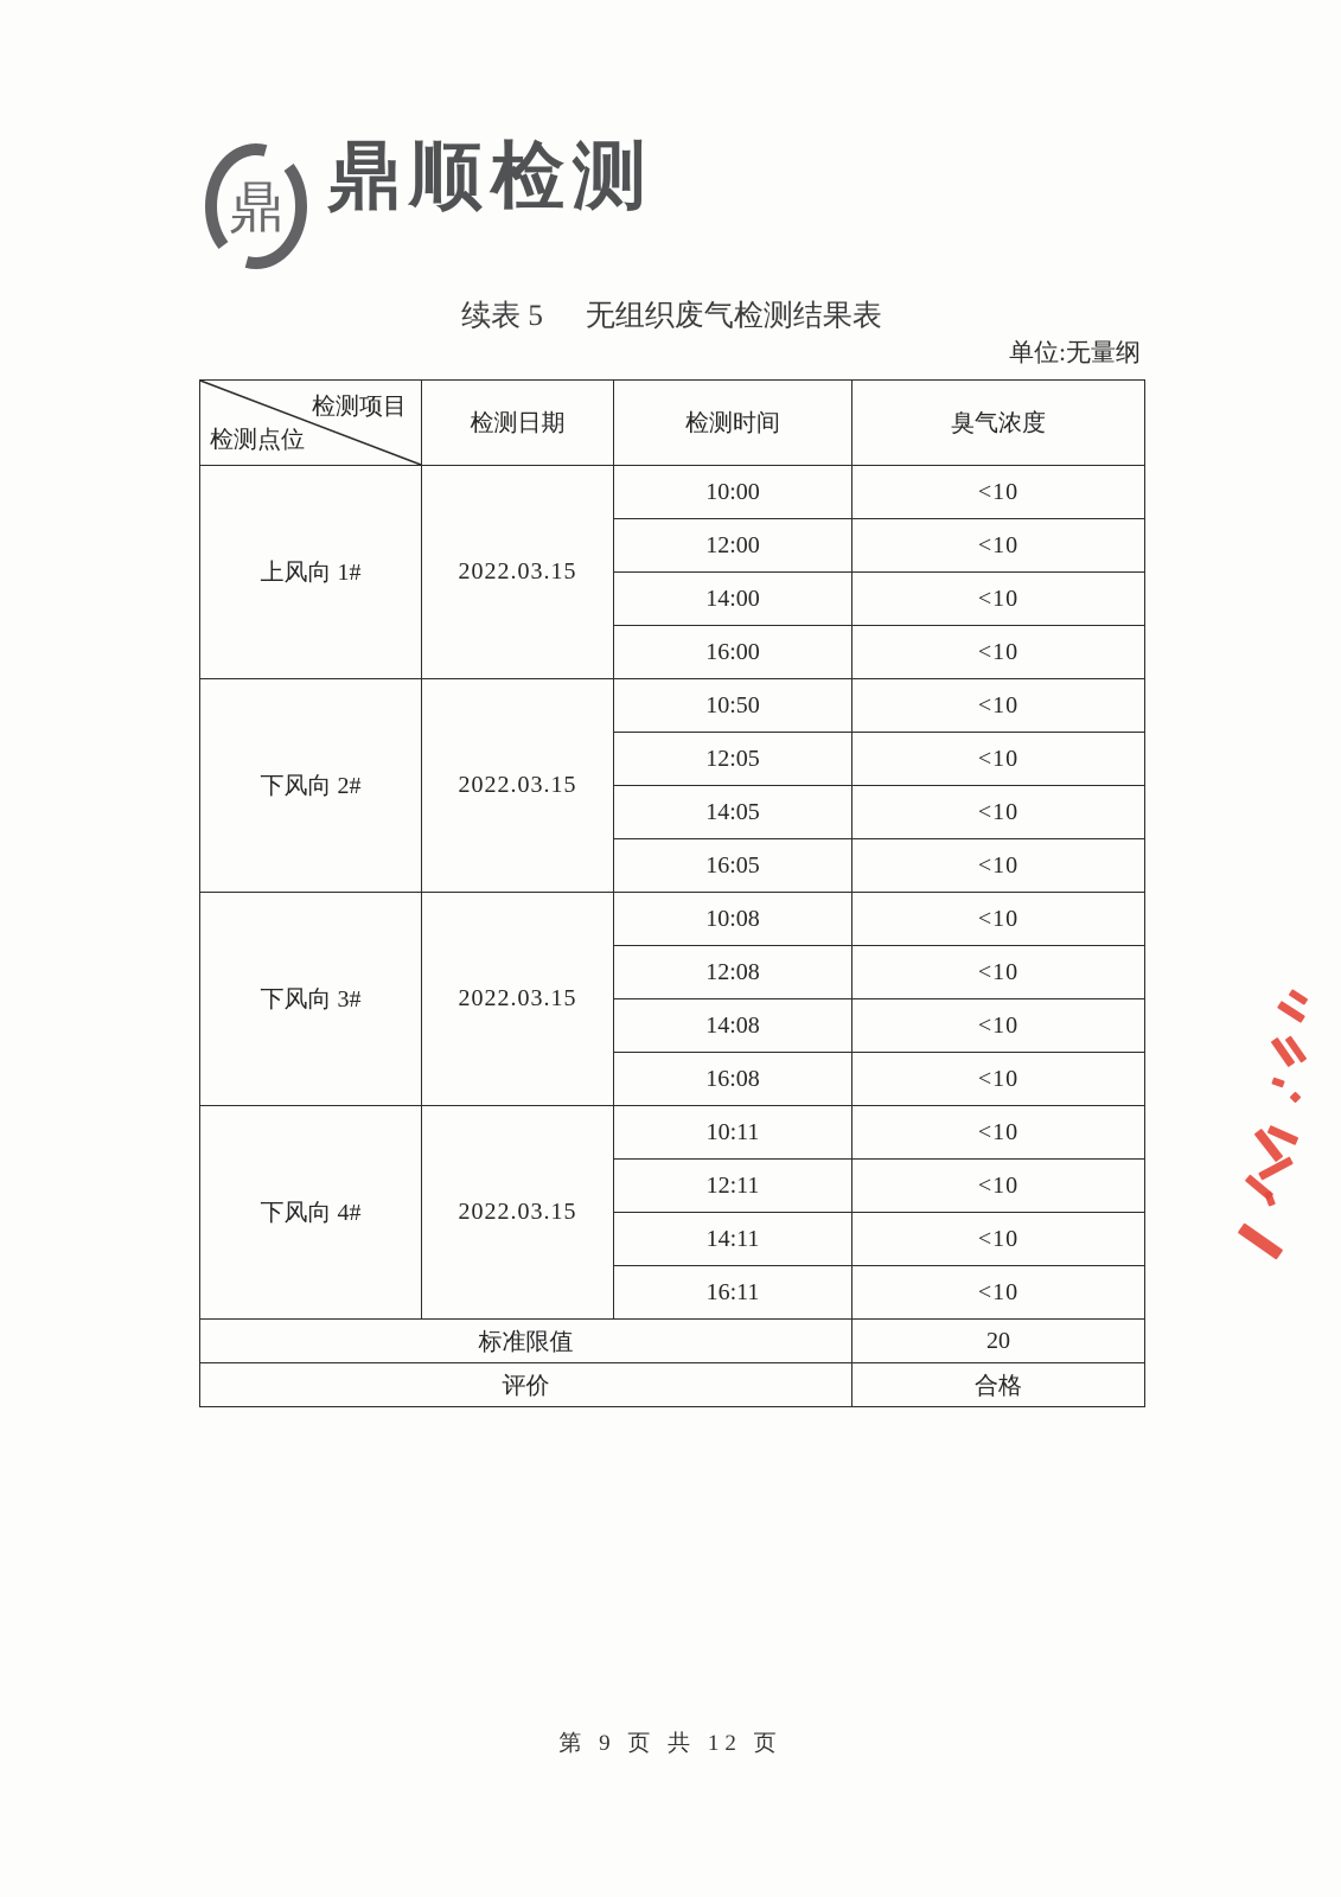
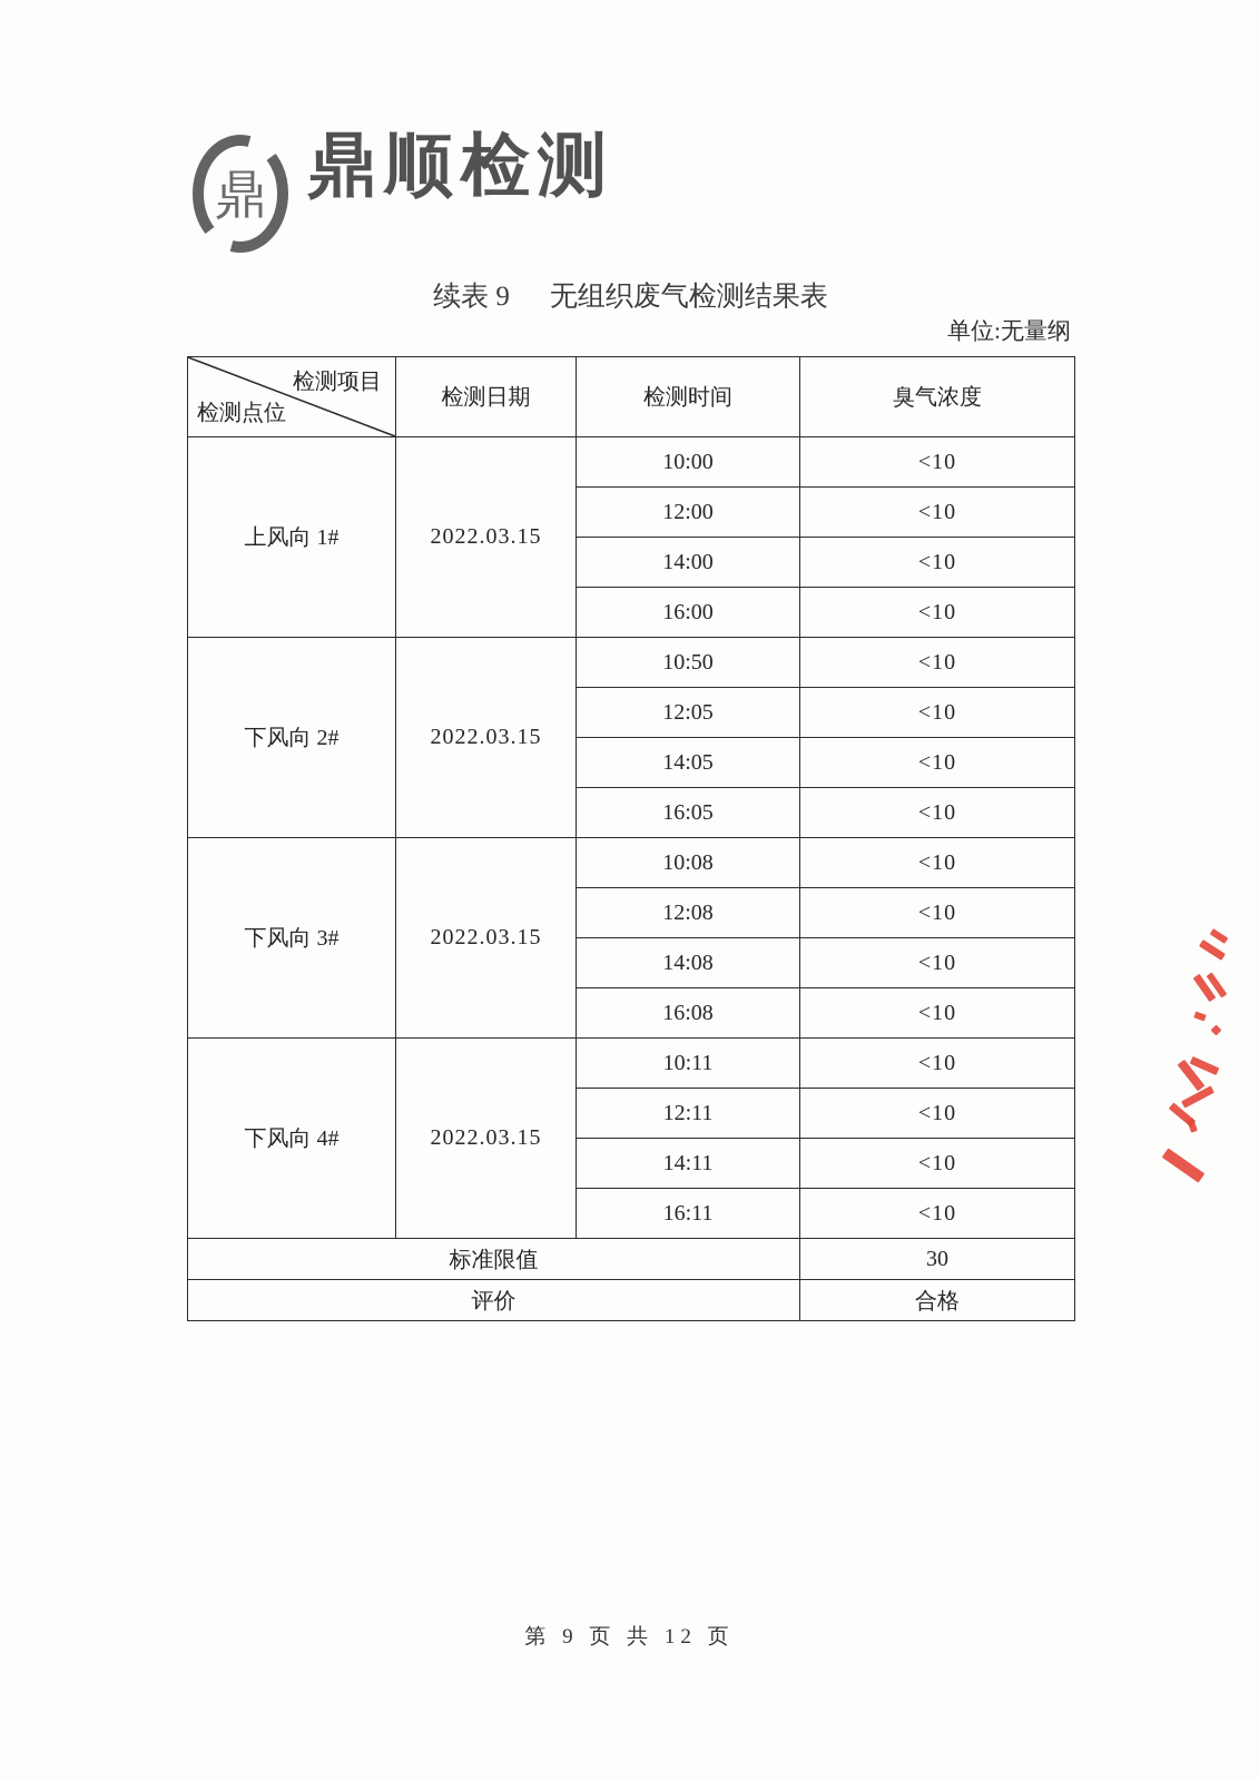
  鼎
  鼎顺检测
- 续表 5 无组织废气检测结果表
+ 续表 9 无组织废气检测结果表
  单位:无量纲
  检测项目 检测点位	检测日期	检测时间	臭气浓度
  上风向 1#	2022.03.15	10:00	<10
  12:00	<10
  14:00	<10
  16:00	<10
  下风向 2#	2022.03.15	10:50	<10
  12:05	<10
  14:05	<10
  16:05	<10
  下风向 3#	2022.03.15	10:08	<10
  12:08	<10
  14:08	<10
  16:08	<10
  下风向 4#	2022.03.15	10:11	<10
  12:11	<10
  14:11	<10
  16:11	<10
- 标准限值	20
+ 标准限值	30
  评价	合格
  第 9 页 共 12 页
